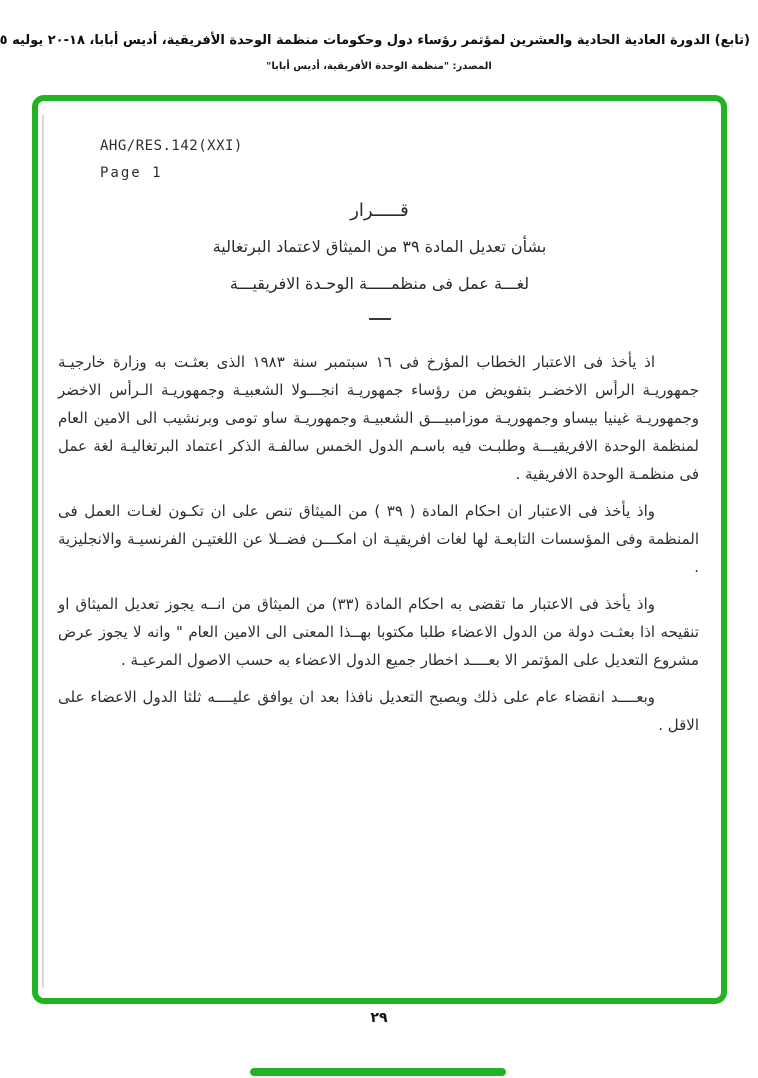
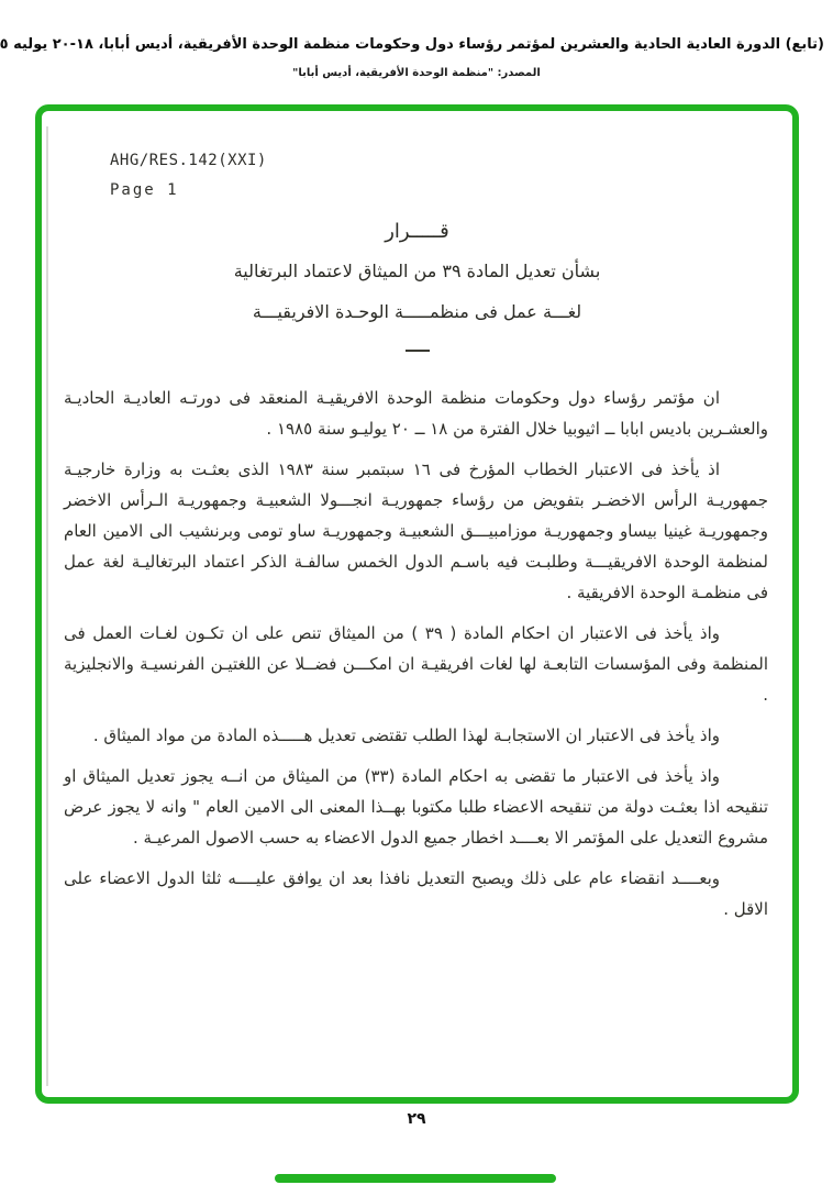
  (تابع) الدورة العادية الحادية والعشرين لمؤتمر رؤساء دول وحكومات منظمة الوحدة الأفريقية، أديس أبابا، ١٨-٢٠ يوليه ٥
  المصدر: "منظمة الوحدة الأفريقية، أديس أبابا"
  AHG/RES.142(XXI)
  Page 1
  قـــــرار
  بشأن تعديل المادة ٣٩ من الميثاق لاعتماد البرتغالية
  لغـــة عمل فى منظمـــــة الوحـدة الافريقيـــة
+ ان مؤتمر رؤساء دول وحكومات منظمة الوحدة الافريقيـة المنعقد فى دورتـه العاديـة الحاديـة والعشـرين باديس ابابا ــ اثيوبيا خلال الفترة من ١٨ ــ ٢٠ يوليـو سنة ١٩٨٥ .
  اذ يأخذ فى الاعتبار الخطاب المؤرخ فى ١٦ سبتمبر سنة ١٩٨٣ الذى بعثـت به وزارة خارجيـة جمهوريـة الرأس الاخضـر بتفويض من رؤساء جمهوريـة انجـــولا الشعبيـة وجمهوريـة الـرأس الاخضر وجمهوريـة غينيا بيساو وجمهوريـة موزامبيـــق الشعبيـة وجمهوريـة ساو تومى وبرنشيب الى الامين العام لمنظمة الوحدة الافريقيـــة وطلبـت فيه باسـم الدول الخمس سالفـة الذكر اعتماد البرتغاليـة لغة عمل فى منظمـة الوحدة الافريقية .
  واذ يأخذ فى الاعتبار ان احكام المادة ( ٣٩ ) من الميثاق تنص على ان تكـون لغـات العمل فى المنظمة وفى المؤسسات التابعـة لها لغات افريقيـة ان امكـــن فضــلا عن اللغتيـن الفرنسيـة والانجليزية .
+ واذ يأخذ فى الاعتبار ان الاستجابـة لهذا الطلب تقتضى تعديل هـــــذه المادة من مواد الميثاق .
- واذ يأخذ فى الاعتبار ما تقضى به احكام المادة (٣٣) من الميثاق من انــه يجوز تعديل الميثاق او تنقيحه اذا بعثـت دولة من الدول الاعضاء طلبا مكتوبا بهــذا المعنى الى الامين العام " وانه لا يجوز عرض مشروع التعديل على المؤتمر الا بعــــد اخطار جميع الدول الاعضاء به حسب الاصول المرعيـة .
+ واذ يأخذ فى الاعتبار ما تقضى به احكام المادة (٣٣) من الميثاق من انــه يجوز تعديل الميثاق او تنقيحه اذا بعثـت دولة من تنقيحه الاعضاء طلبا مكتوبا بهــذا المعنى الى الامين العام " وانه لا يجوز عرض مشروع التعديل على المؤتمر الا بعــــد اخطار جميع الدول الاعضاء به حسب الاصول المرعيـة .
  وبعــــد انقضاء عام على ذلك ويصبح التعديل نافذا بعد ان يوافق عليــــه ثلثا الدول الاعضاء على الاقل .
  ٢٩
